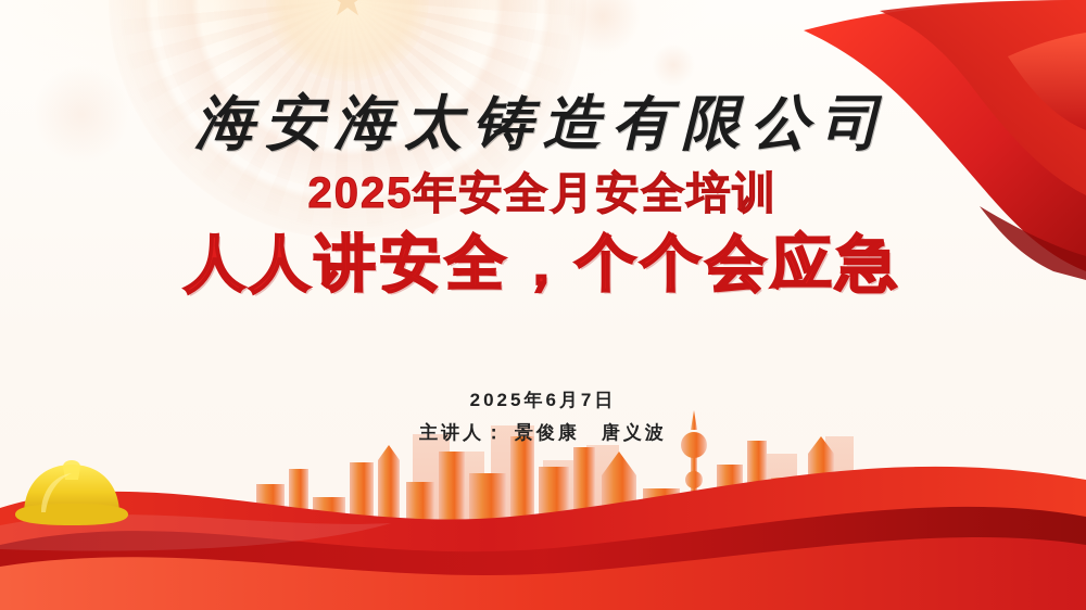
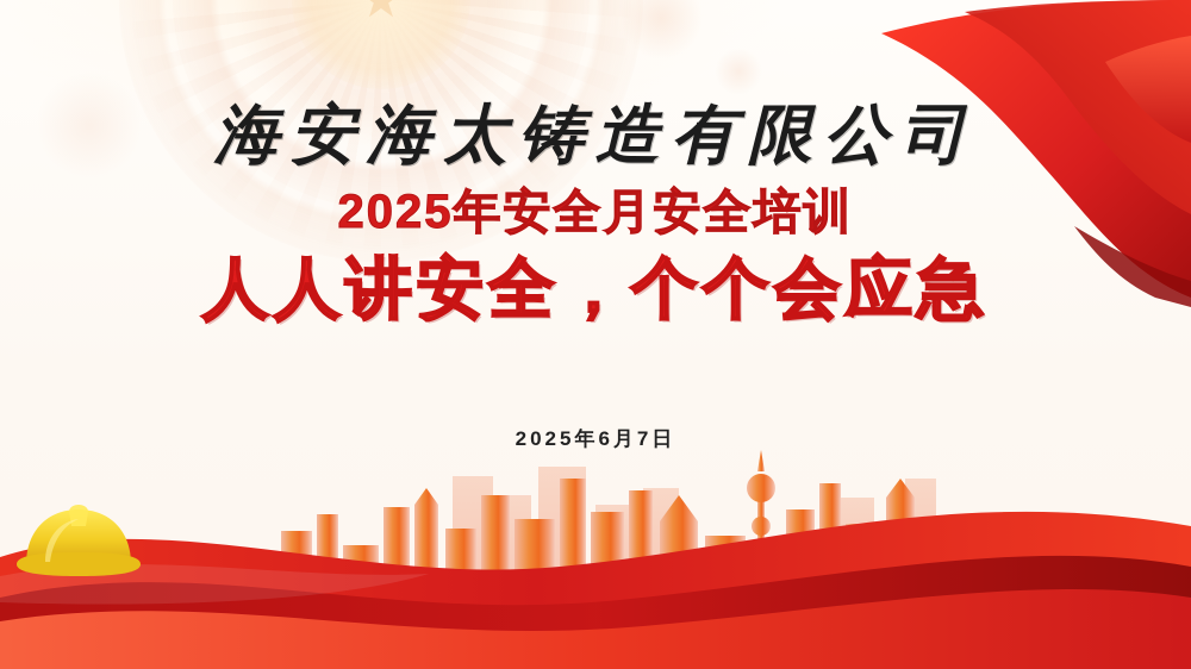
  海安海太铸造有限公司
  2025年安全月安全培训
  人人讲安全，个个会应急
  2025年6月7日
- 主讲人： 景俊康 唐义波
